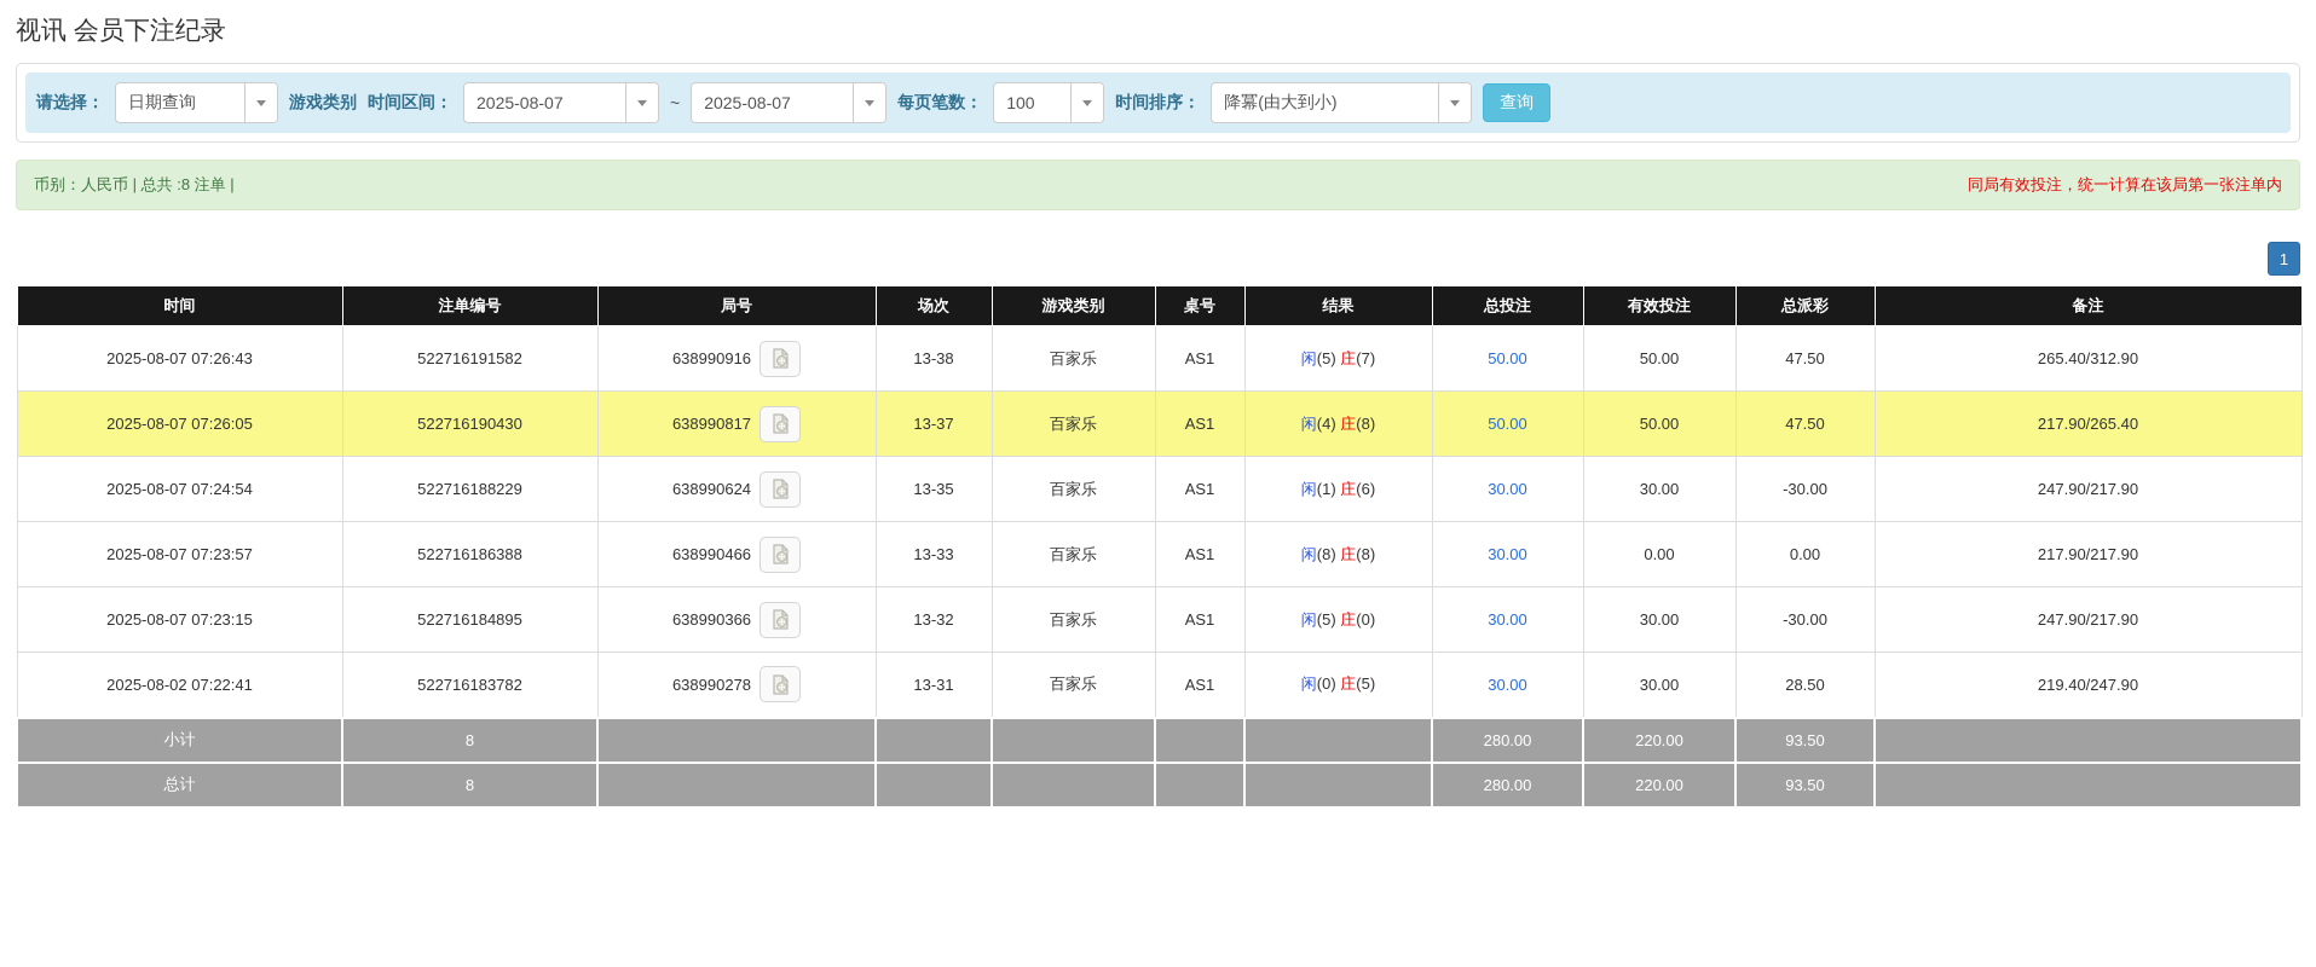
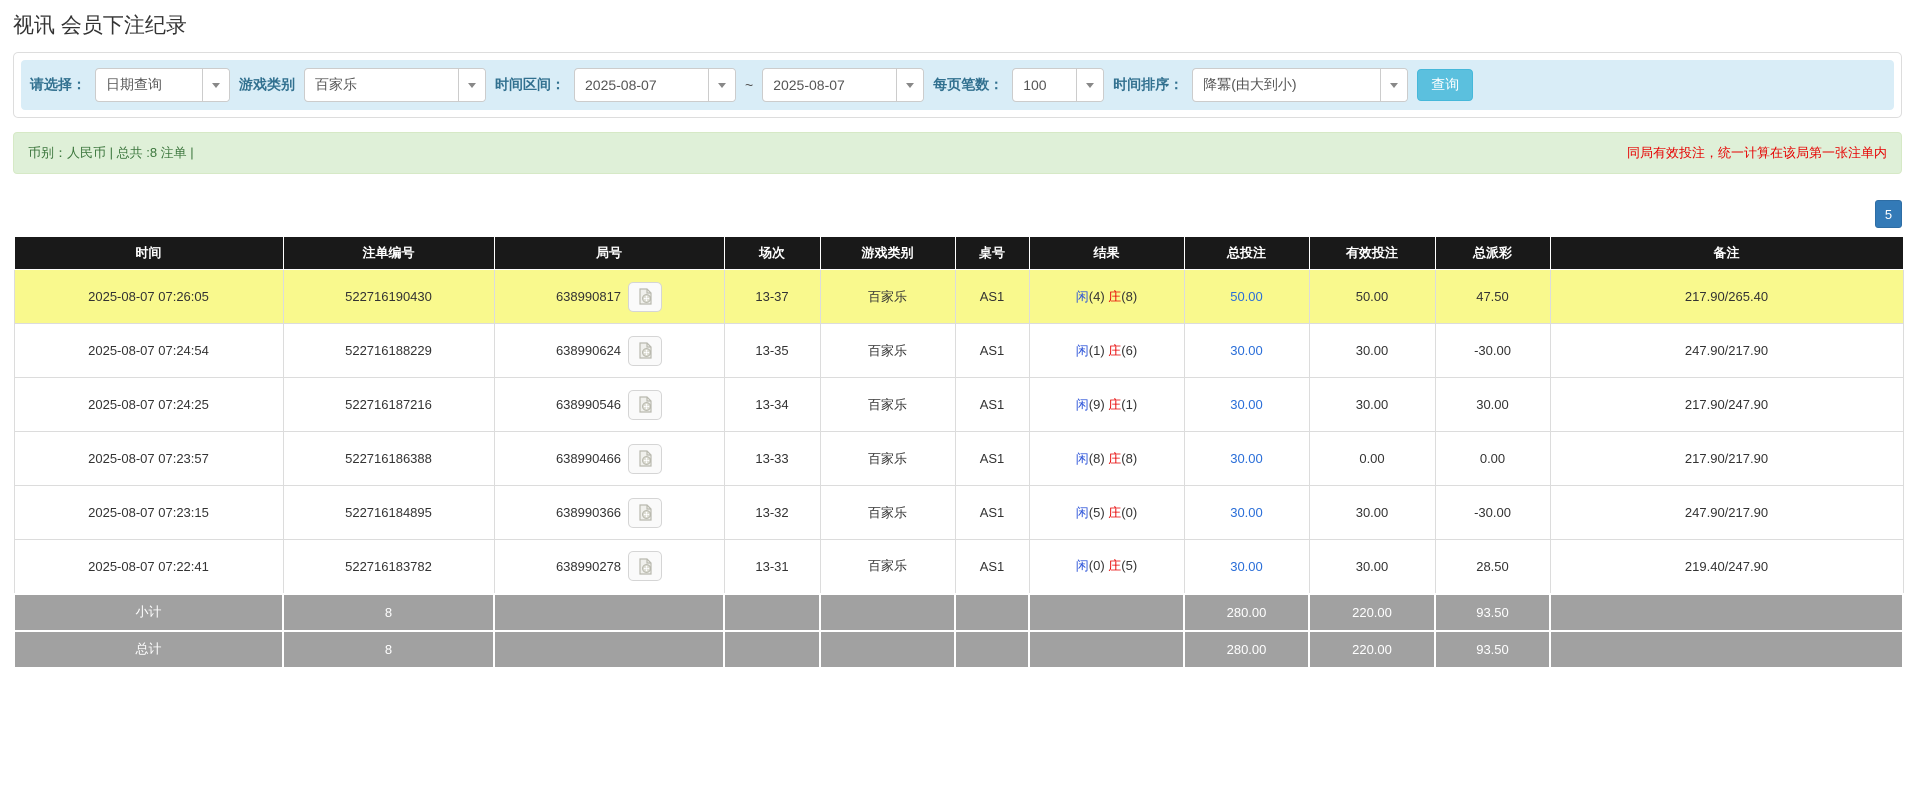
  视讯 会员下注纪录
  请选择：
  日期查询
  游戏类别
+ 百家乐
  时间区间：
  2025-08-07
  ~
  2025-08-07
  每页笔数：
  100
  时间排序：
  降冪(由大到小)
  查询
  币别：人民币 | 总共 :8 注单 |
  同局有效投注，统一计算在该局第一张注单内
- 1
+ 5
  时间	注单编号	局号	场次	游戏类别	桌号	结果	总投注	有效投注	总派彩	备注
- 2025-08-07 07:26:43	522716191582	638990916	13-38	百家乐	AS1	闲(5) 庄(7)	50.00	50.00	47.50	265.40/312.90
  2025-08-07 07:26:05	522716190430	638990817	13-37	百家乐	AS1	闲(4) 庄(8)	50.00	50.00	47.50	217.90/265.40
  2025-08-07 07:24:54	522716188229	638990624	13-35	百家乐	AS1	闲(1) 庄(6)	30.00	30.00	-30.00	247.90/217.90
+ 2025-08-07 07:24:25	522716187216	638990546	13-34	百家乐	AS1	闲(9) 庄(1)	30.00	30.00	30.00	217.90/247.90
  2025-08-07 07:23:57	522716186388	638990466	13-33	百家乐	AS1	闲(8) 庄(8)	30.00	0.00	0.00	217.90/217.90
  2025-08-07 07:23:15	522716184895	638990366	13-32	百家乐	AS1	闲(5) 庄(0)	30.00	30.00	-30.00	247.90/217.90
- 2025-08-02 07:22:41	522716183782	638990278	13-31	百家乐	AS1	闲(0) 庄(5)	30.00	30.00	28.50	219.40/247.90
+ 2025-08-07 07:22:41	522716183782	638990278	13-31	百家乐	AS1	闲(0) 庄(5)	30.00	30.00	28.50	219.40/247.90
  小计	8						280.00	220.00	93.50
  总计	8						280.00	220.00	93.50
